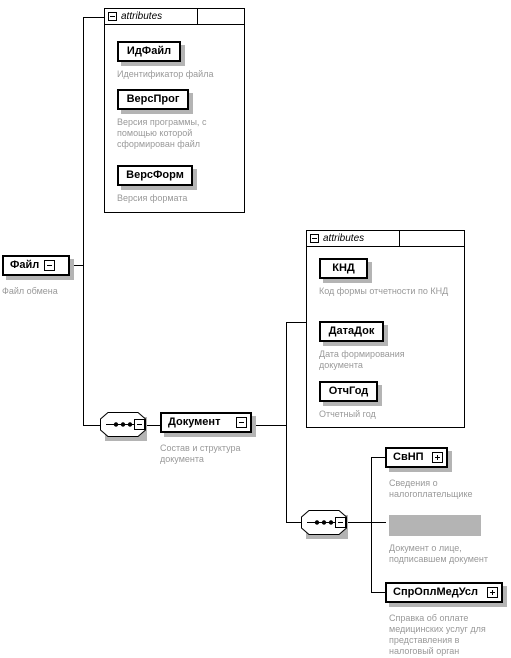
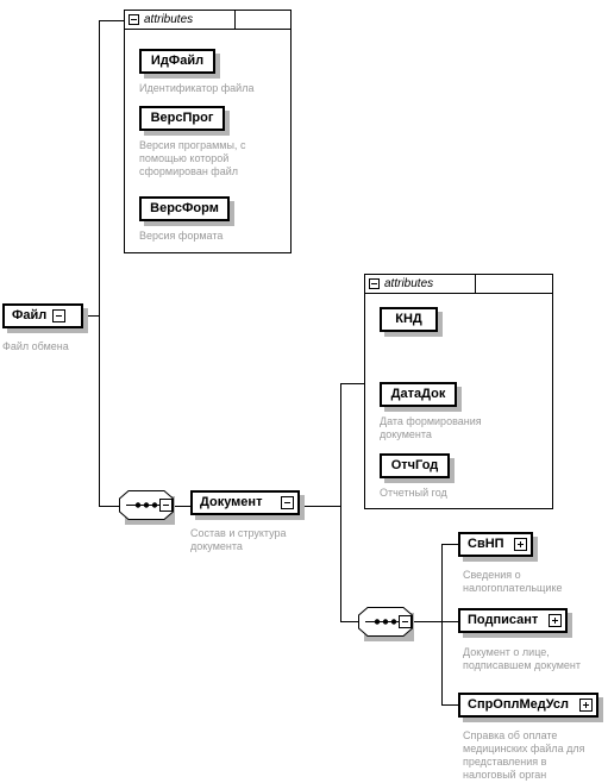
  attributes
  ИдФайл
  Идентификатор файла
  ВерсПрог
  Версия программы, с помощью которой сформирован файл
  ВерсФорм
  Версия формата
  Файл
  Файл обмена
  Документ
  Состав и структура документа
  attributes
  КНД
- Код формы отчетности по КНД
  ДатаДок
  Дата формирования документа
  ОтчГод
  Отчетный год
  СвНП
  Сведения о налогоплательщике
+ Подписант
  Документ о лице, подписавшем документ
  СпрОплМедУсл
- Справка об оплате медицинских услуг для представления в налоговый орган
+ Справка об оплате медицинских файла для представления в налоговый орган
